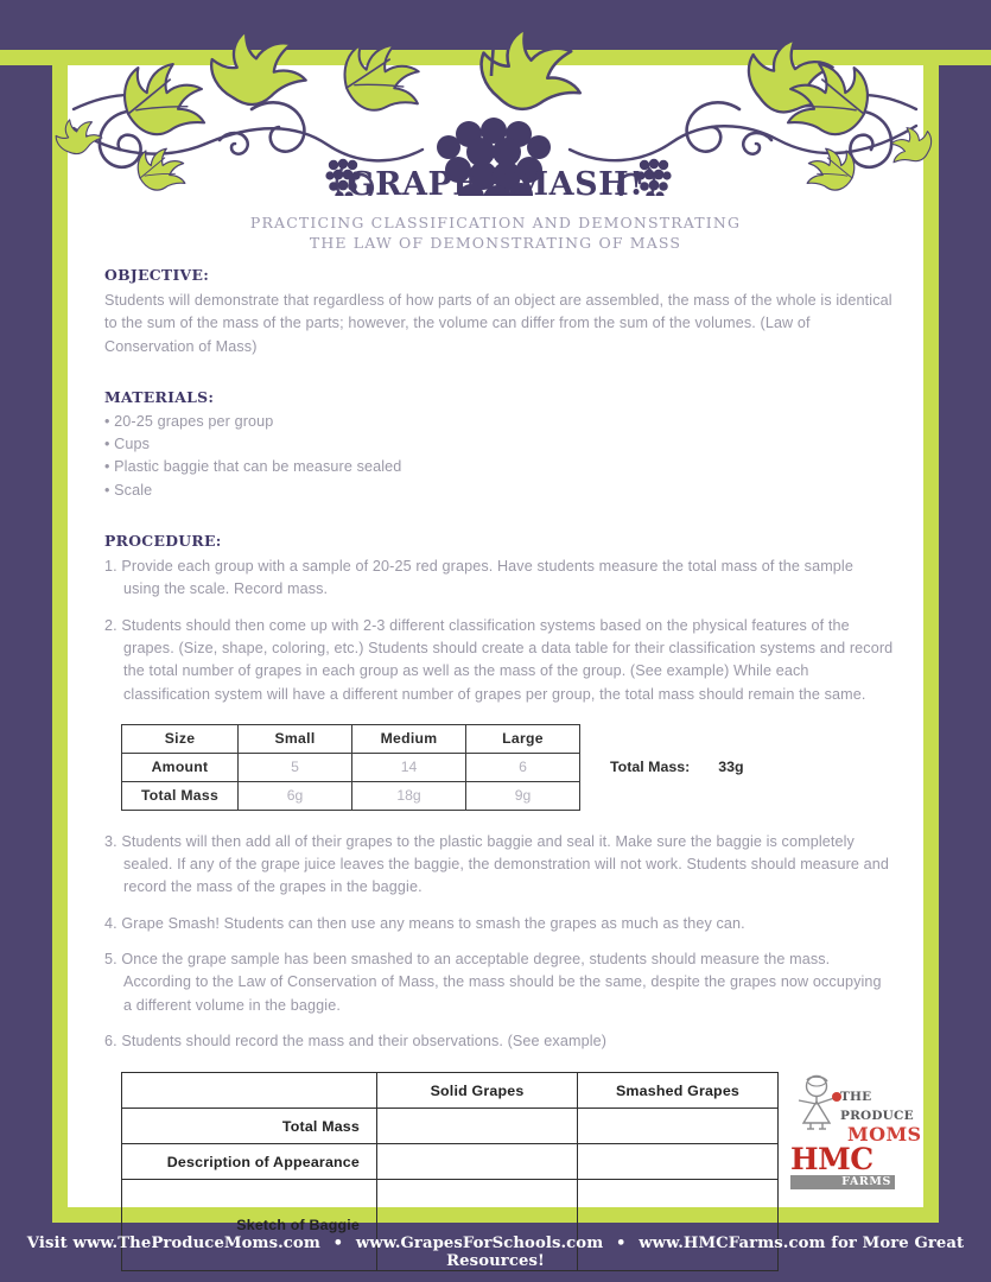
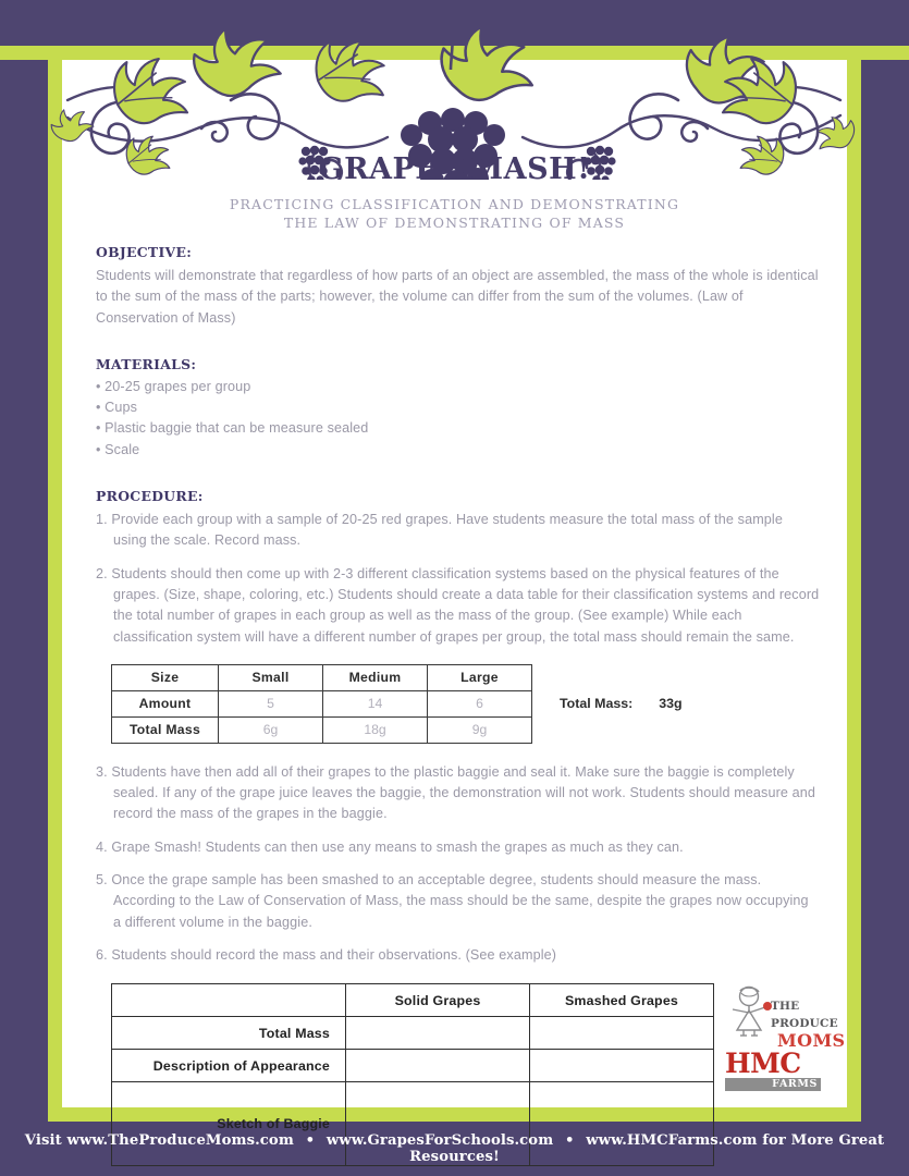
  GRAPE SMASH!
  PRACTICING CLASSIFICATION AND DEMONSTRATING
  THE LAW OF DEMONSTRATING OF MASS
  OBJECTIVE:
  Students will demonstrate that regardless of how parts of an object are assembled, the mass of the whole is identical to the sum of the mass of the parts; however, the volume can differ from the sum of the volumes. (Law of Conservation of Mass)
  MATERIALS:
  • 20-25 grapes per group
  • Cups
  • Plastic baggie that can be measure sealed
  • Scale
  PROCEDURE:
  1. Provide each group with a sample of 20-25 red grapes. Have students measure the total mass of the sample using the scale. Record mass.
  2. Students should then come up with 2-3 different classification systems based on the physical features of the grapes. (Size, shape, coloring, etc.) Students should create a data table for their classification systems and record the total number of grapes in each group as well as the mass of the group. (See example) While each classification system will have a different number of grapes per group, the total mass should remain the same.
  Size	Small	Medium	Large
  Amount	5	14	6
  Total Mass	6g	18g	9g
  Total Mass: 33g
- 3. Students will then add all of their grapes to the plastic baggie and seal it. Make sure the baggie is completely sealed. If any of the grape juice leaves the baggie, the demonstration will not work. Students should measure and record the mass of the grapes in the baggie.
+ 3. Students have then add all of their grapes to the plastic baggie and seal it. Make sure the baggie is completely sealed. If any of the grape juice leaves the baggie, the demonstration will not work. Students should measure and record the mass of the grapes in the baggie.
  4. Grape Smash! Students can then use any means to smash the grapes as much as they can.
  5. Once the grape sample has been smashed to an acceptable degree, students should measure the mass. According to the Law of Conservation of Mass, the mass should be the same, despite the grapes now occupying a different volume in the baggie.
  6. Students should record the mass and their observations. (See example)
  	Solid Grapes	Smashed Grapes
  Total Mass
  Description of Appearance
  Sketch of Baggie
  THE PRODUCE
  MOMS
  HMC
  FARMS
  Visit www.TheProduceMoms.com • www.GrapesForSchools.com • www.HMCFarms.com for More Great Resources!
